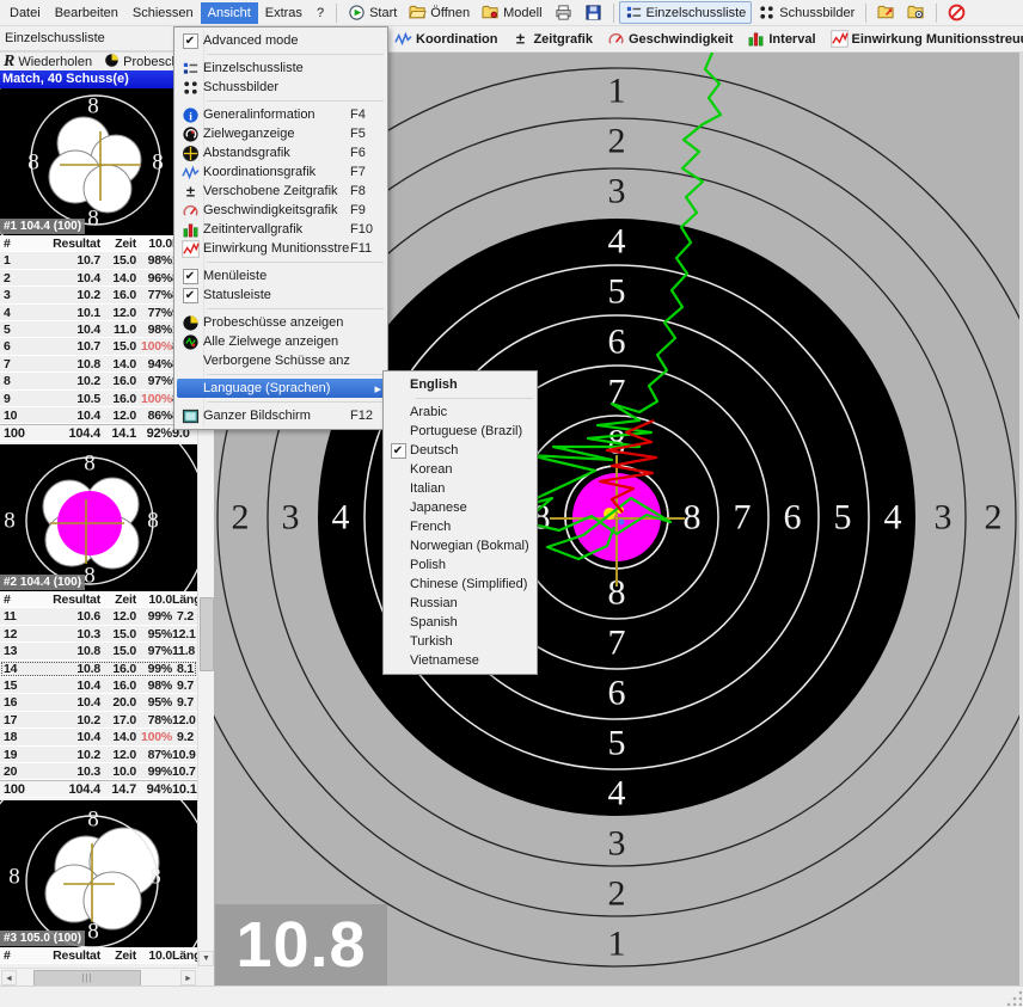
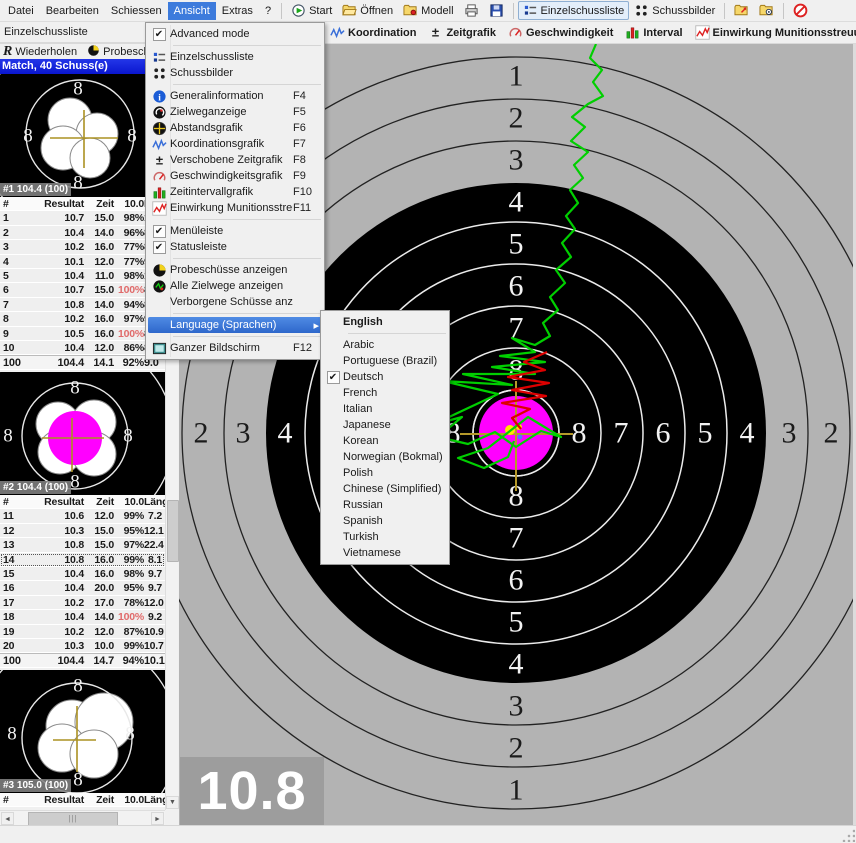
  Datei
  Bearbeiten
  Schiessen
  Ansicht
  Extras
  ?
  Start
  Öffnen
  Modell
  Einzelschussliste
  Schussbilder
  Koordination
  ±
  Zeitgrafik
  Geschwindigkeit
  Interval
  Einwirkung Munitionsstreu
  Einzelschussliste
  R
  Wiederholen
  Match, 40 Schuss(e)
  8
  8
  8
  8
  #1 104.4 (100)
  #
  Resultat
  Zeit
  10.0
  1
  10.7
  15.0
  98%
  2
  10.4
  14.0
  96%
  3
  10.2
  16.0
  77%
  4
  10.1
  12.0
  77%
  5
  10.4
  11.0
  98%
  6
  10.7
  15.0
  100%
  7
  10.8
  14.0
  94%
  8
  10.2
  16.0
  97%
  9
  10.5
  16.0
  100%
  10
  10.4
  12.0
  86%
  100
  104.4
  14.1
  92%
  9.0
  8
  8
  8
  8
  #2 104.4 (100)
  #
  Resultat
  Zeit
  10.0
  11
  10.6
  12.0
  99%
  7.2
  12
  10.3
  15.0
  95%
  12.1
  13
  10.8
  15.0
  97%
- 11.8
+ 22.4
  14
  10.8
  16.0
  99%
  8.1
  15
  10.4
  16.0
  98%
  9.7
  16
  10.4
  20.0
  95%
  9.7
  17
  10.2
  17.0
  78%
  12.0
  18
  10.4
  14.0
  100%
  9.2
  19
  10.2
  12.0
  87%
  10.9
  20
  10.3
  10.0
  99%
  10.7
  100
  104.4
  14.7
  94%
  10.1
  8
  8
  8
  8
  #3 105.0 (100)
  #
  Resultat
  Zeit
  10.0
  |||
  1
  1
  2
  2
  2
  2
  3
  3
  3
  3
  4
  4
  4
  4
  5
  5
  5
  6
  6
  6
  7
  7
  7
  8
  8
  8
  10.8
  ✔
  Advanced mode
  Einzelschussliste
  Schussbilder
  i
  Generalinformation
  F4
  Zielweganzeige
  F5
  Abstandsgrafik
  F6
  Koordinationsgrafik
  F7
  ±
  Verschobene Zeitgrafik
  F8
  Geschwindigkeitsgrafik
  F9
  Zeitintervallgrafik
  F10
  Einwirkung Munitionsstre
  F11
  ✔
  Menüleiste
  ✔
  Statusleiste
  Probeschüsse anzeigen
  Alle Zielwege anzeigen
  Verborgene Schüsse anz
  Language (Sprachen)
  ▸
  Ganzer Bildschirm
  F12
  English
  Arabic
  Portuguese (Brazil)
  ✔
  Deutsch
- Korean
+ French
  Italian
  Japanese
- French
+ Korean
  Norwegian (Bokmal)
  Polish
  Chinese (Simplified)
  Russian
  Spanish
  Turkish
  Vietnamese
